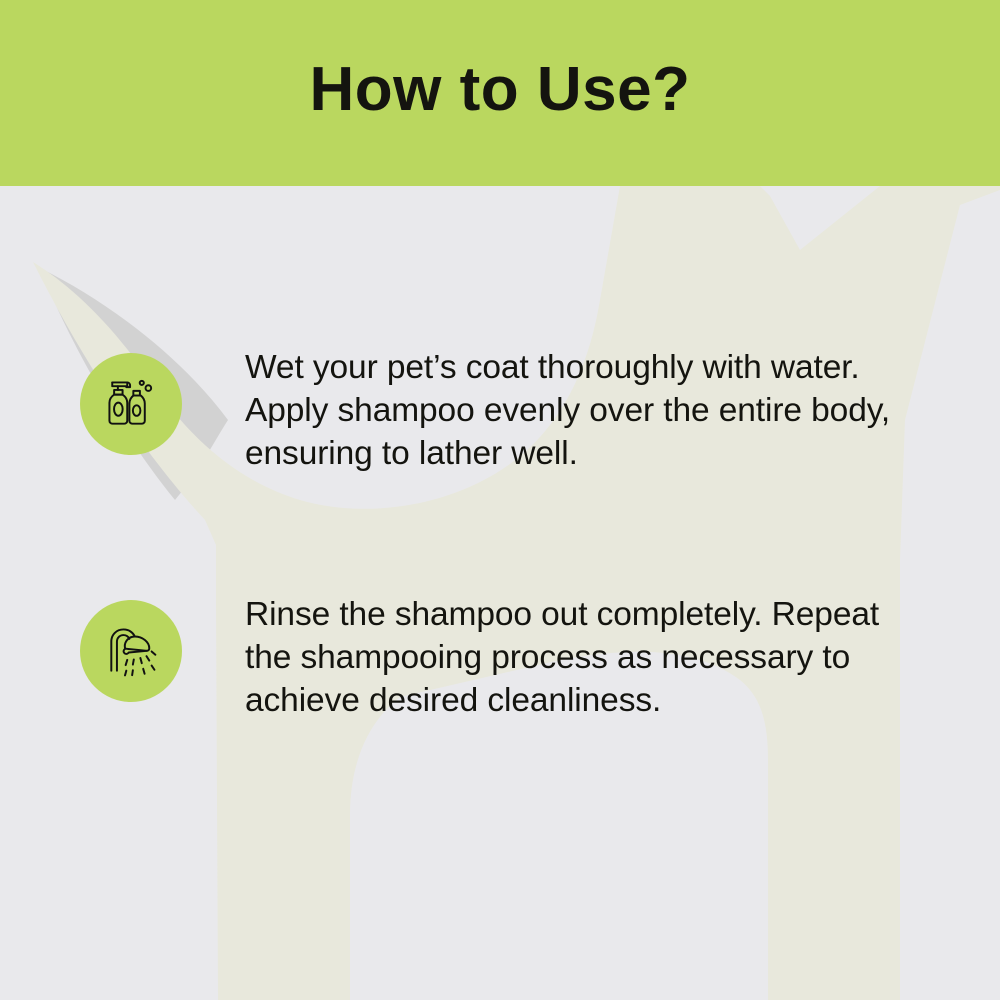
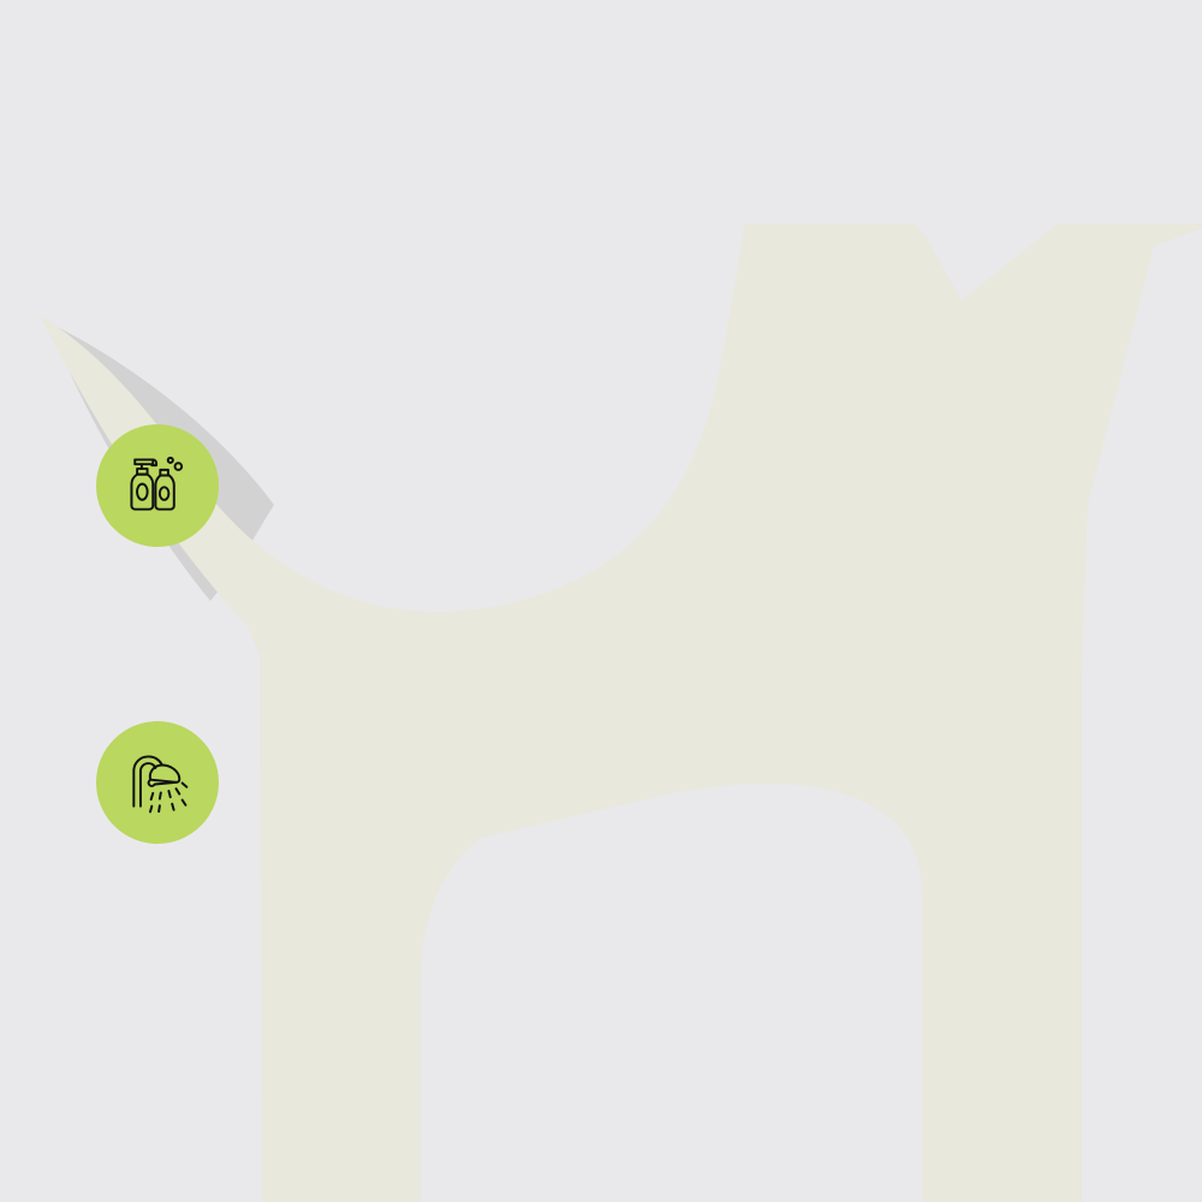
- How to Use?
- Wet your pet’s coat thoroughly with water. Apply shampoo evenly over the entire body, ensuring to lather well.
- Rinse the shampoo out completely. Repeat the shampooing process as necessary to achieve desired cleanliness.
